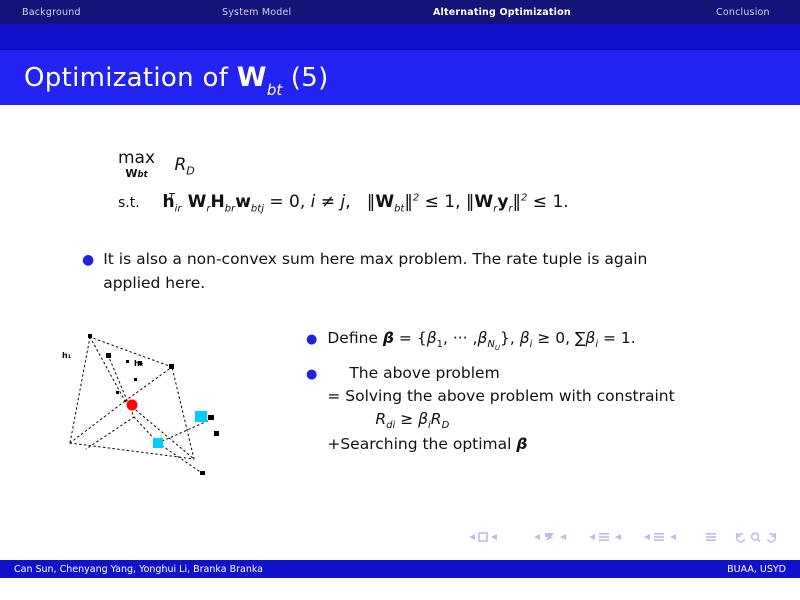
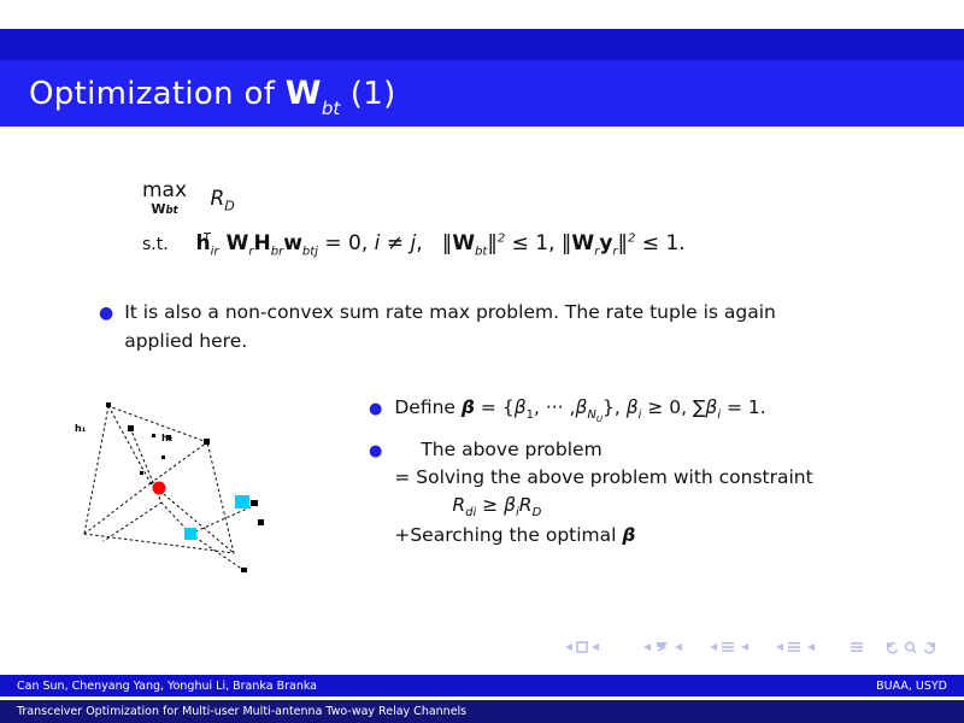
- Background
- System Model
- Alternating Optimization
- Conclusion
- Optimization of Wbt (5)
+ Optimization of Wbt (1)
  max
  Wbt
  RD
  s.t. hirT WrHbrwbtj = 0, i ≠ j, ‖Wbt‖2 ≤ 1, ‖Wryr‖2 ≤ 1.
  ●
- It is also a non-convex sum here max problem. The rate tuple is again applied here.
+ It is also a non-convex sum rate max problem. The rate tuple is again applied here.
  h₁
  h₂
  ●
  Define β = {β1, ··· ,βNU}, βi ≥ 0, ∑βi = 1.
  ●
  The above problem
  = Solving the above problem with constraint
  Rdi ≥ βiRD
  +Searching the optimal β
  Can Sun, Chenyang Yang, Yonghui Li, Branka Branka
  BUAA, USYD
+ Transceiver Optimization for Multi-user Multi-antenna Two-way Relay Channels
